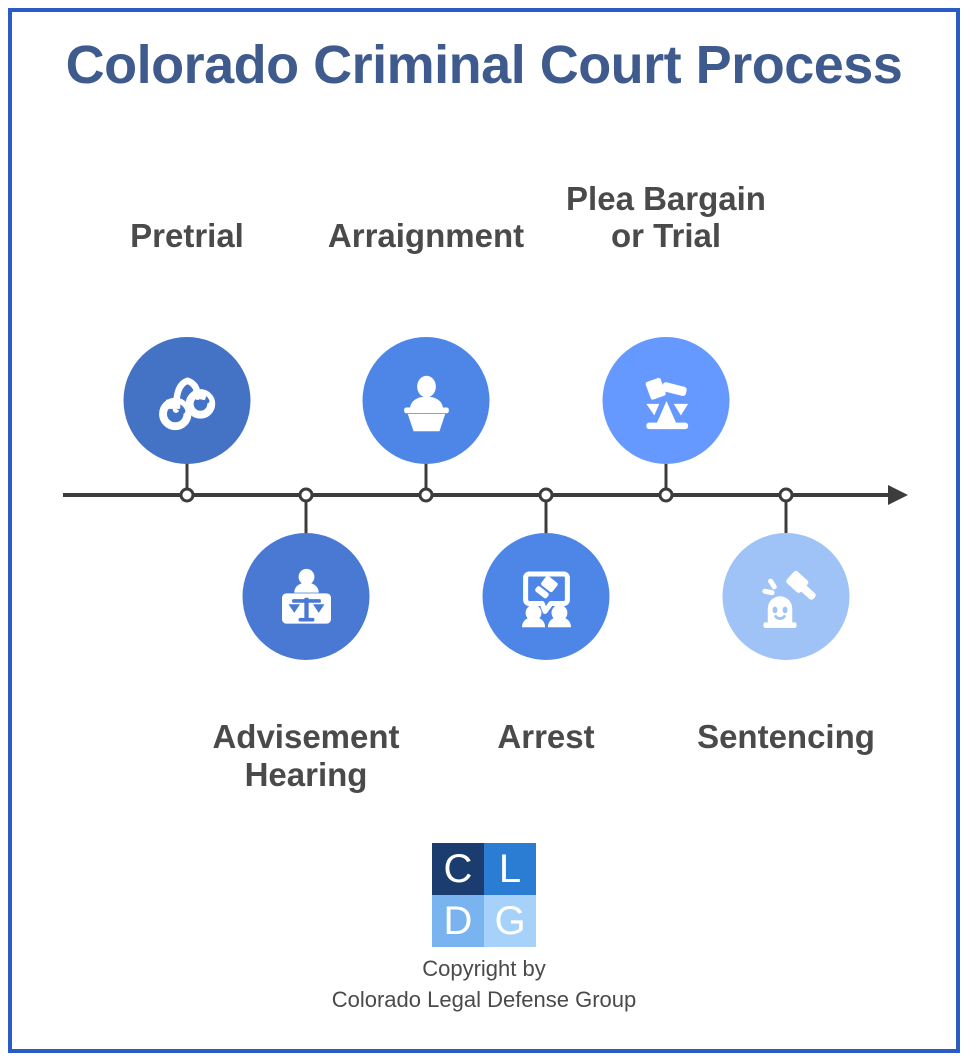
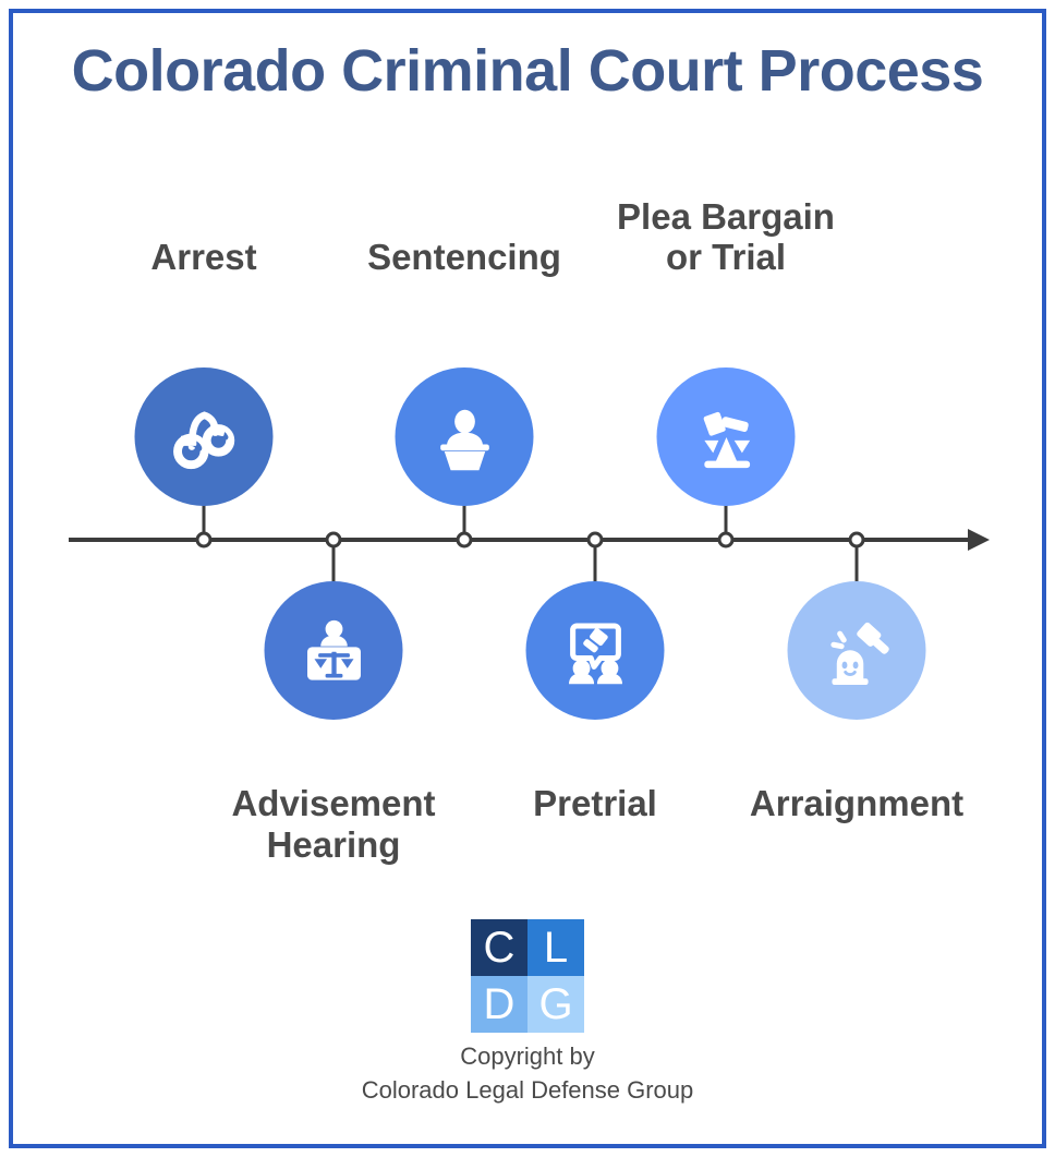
  Colorado Criminal Court Process
  C
  L
  D
  G
  Copyright by
  Colorado Legal Defense Group
- Pretrial
+ Arrest
  Advisement
  Hearing
- Arraignment
+ Sentencing
- Arrest
+ Pretrial
  Plea Bargain
  or Trial
- Sentencing
+ Arraignment
